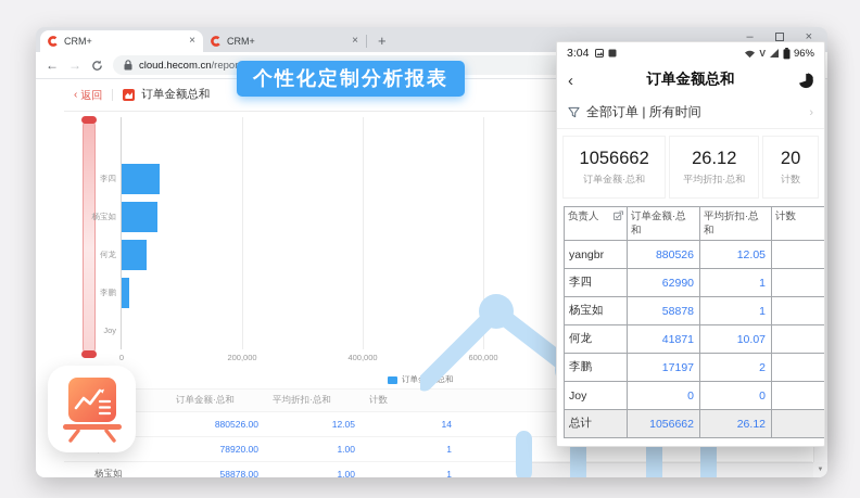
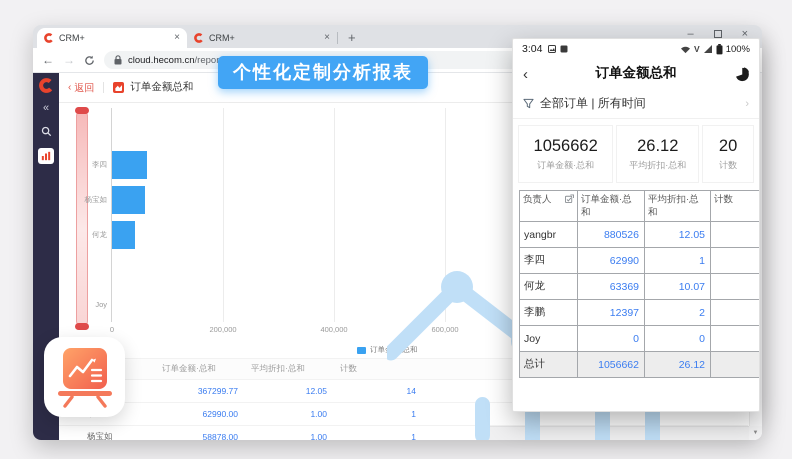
  CRM+
  ×
  CRM+
  ×
  +
  –
  ×
  ←
  →
+ «
  ‹
  返回
  订单金额总和
  李四
  杨宝如
  何龙
- 李鹏
  Joy
  0
  200,000
  400,000
  600,000
  订单金额·总和
  平均折扣·总和
  计数
- 880526.00
+ 367299.77
  12.05
  14
- 78920.00
+ 62990.00
  1.00
  1
  杨宝如
  58878.00
  1.00
  1
  个性化定制分析报表
  3:04
  V
- 96%
+ 100%
  ‹
  订单金额总和
  全部订单 | 所有时间
  ›
  1056662
  订单金额·总和
  26.12
  平均折扣·总和
  20
  计数
  负责人	订单金额·总和	平均折扣·总和	计数
  yangbr	880526	12.05
  李四	62990	1
- 杨宝如	58878	1
- 何龙	41871	10.07
+ 何龙	63369	10.07
- 李鹏	17197	2
+ 李鹏	12397	2
  Joy	0	0
  总计	1056662	26.12
